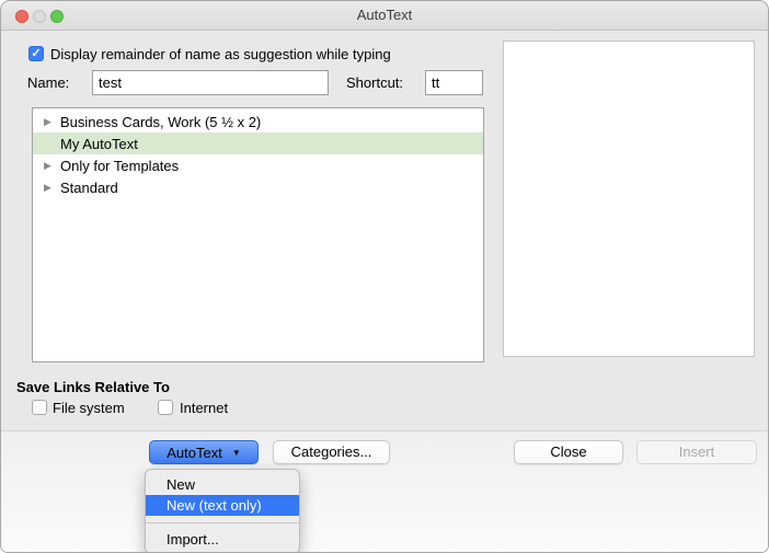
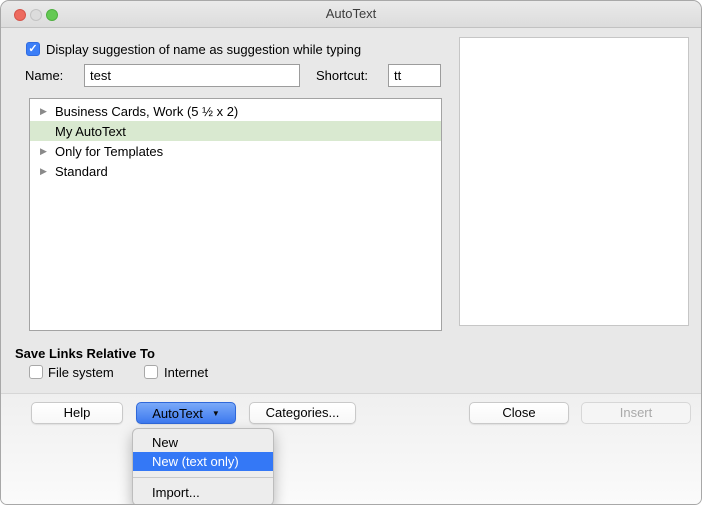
  AutoText
  ✓
- Display remainder of name as suggestion while typing
+ Display suggestion of name as suggestion while typing
  Name:
  test
  Shortcut:
  tt
  ▶
  Business Cards, Work (5 ½ x 2)
  My AutoText
  ▶
  Only for Templates
  ▶
  Standard
  Save Links Relative To
  File system
  Internet
+ Help
  AutoText
  ▼
  Categories...
  Close
  Insert
  New
  New (text only)
  Import...
